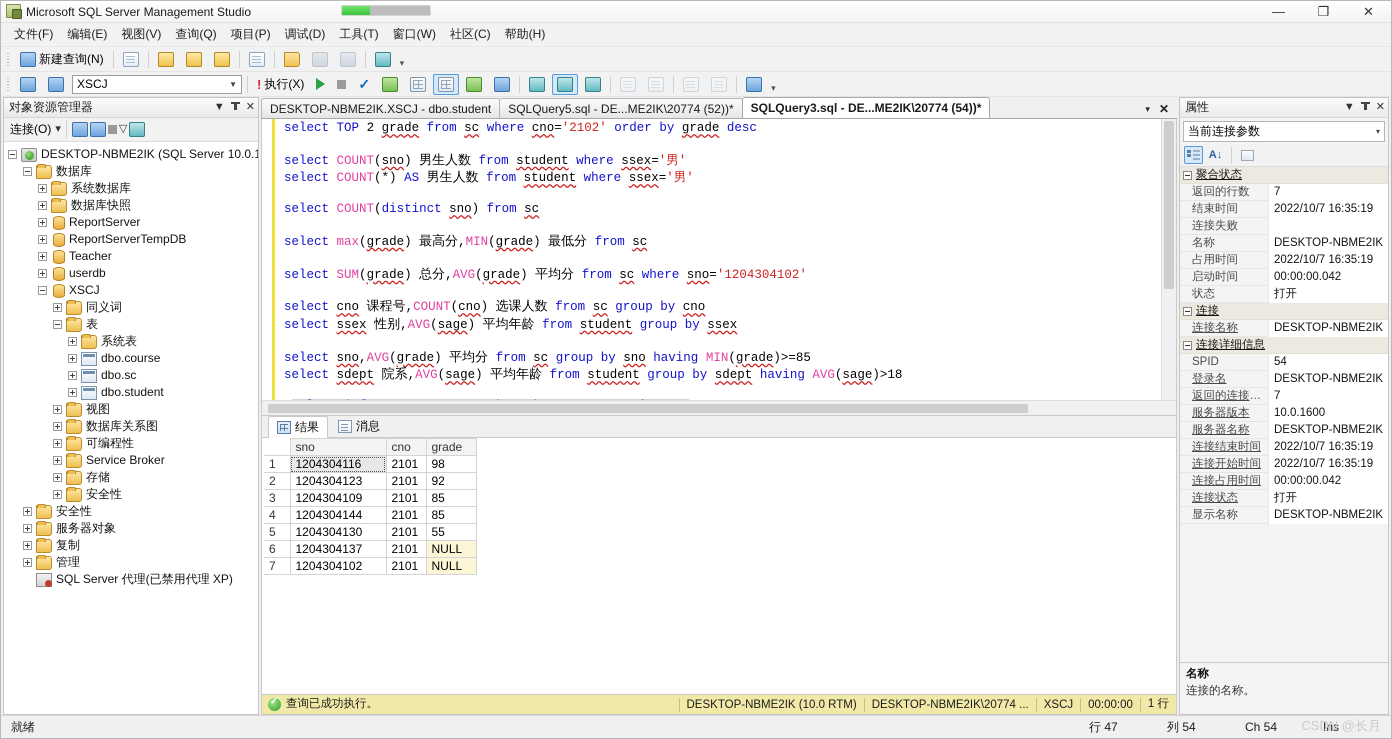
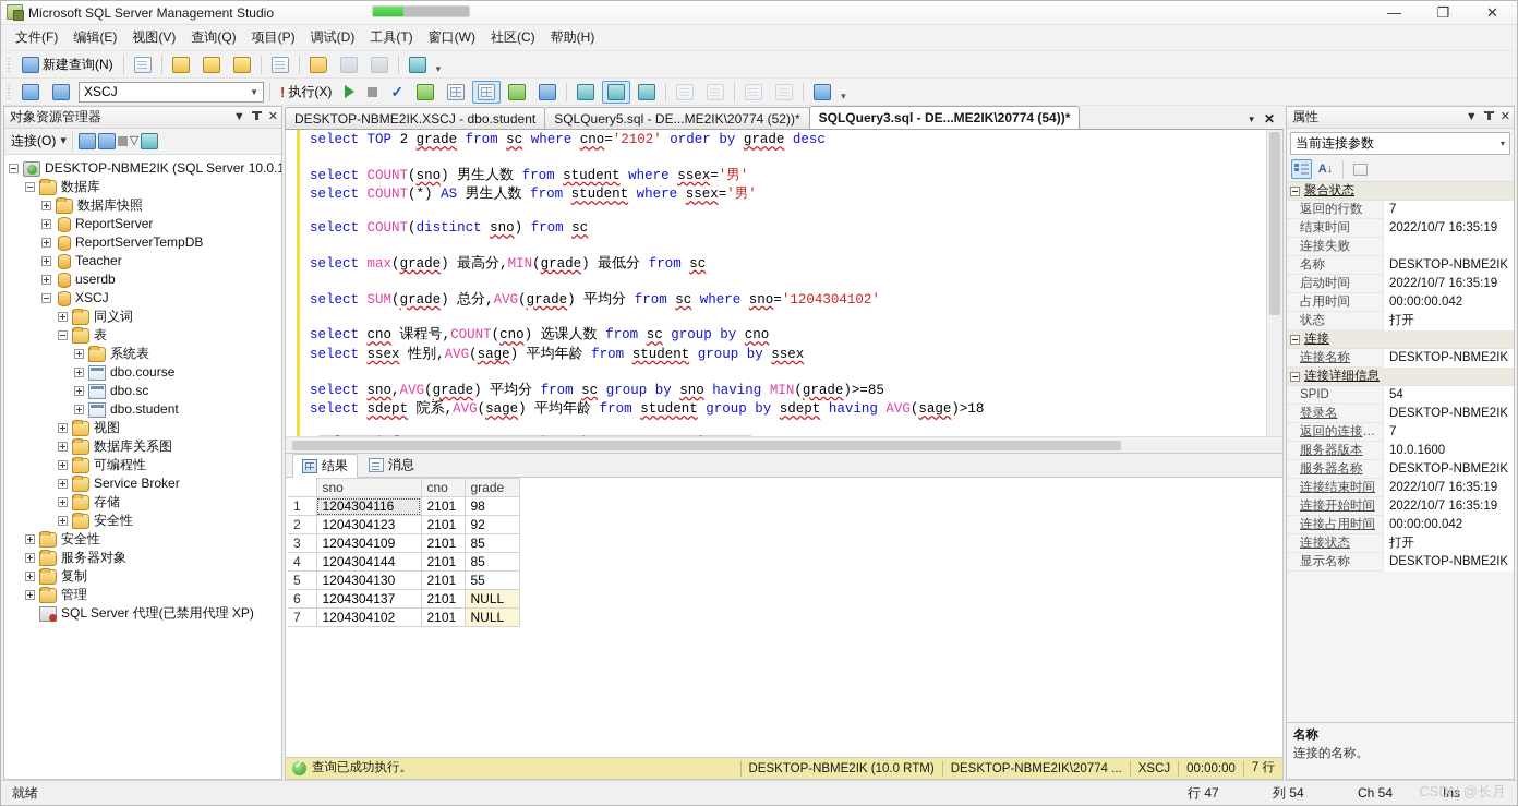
  Microsoft SQL Server Management Studio
  —
  ❐
  ✕
  文件(F)
  编辑(E)
  视图(V)
  查询(Q)
  项目(P)
  调试(D)
  工具(T)
  窗口(W)
  社区(C)
  帮助(H)
  新建查询(N)
  ▾
  XSCJ
  ▼
  !
  执行(X)
  ✓
  ▾
  对象资源管理器
  ▼
  ✕
  连接(O)
  ▾
  ▽
  DESKTOP-NBME2IK (SQL Server 10.0.1
  数据库
- 系统数据库
  数据库快照
  ReportServer
  ReportServerTempDB
  Teacher
  userdb
  XSCJ
  同义词
  表
  系统表
  dbo.course
  dbo.sc
  dbo.student
  视图
  数据库关系图
  可编程性
  Service Broker
  存储
  安全性
  安全性
  服务器对象
  复制
  管理
  SQL Server 代理(已禁用代理 XP)
  DESKTOP-NBME2IK.XSCJ - dbo.student
  SQLQuery5.sql - DE...ME2IK\20774 (52))*
  SQLQuery3.sql - DE...ME2IK\20774 (54))*
  ▾
  ✕
  select TOP 2 grade from sc where cno='2102' order by grade desc select COUNT(sno) 男生人数 from student where ssex='男' select COUNT(*) AS 男生人数 from student where ssex='男' select COUNT(distinct sno) from sc select max(grade) 最高分,MIN(grade) 最低分 from sc select SUM(grade) 总分,AVG(grade) 平均分 from sc where sno='1204304102' select cno 课程号,COUNT(cno) 选课人数 from sc group by cno select ssex 性别,AVG(sage) 平均年龄 from student group by ssex select sno,AVG(grade) 平均分 from sc group by sno having MIN(grade)>=85 select sdept 院系,AVG(sage) 平均年龄 from student group by sdept having AVG(sage)>18
  结果
  消息
  	sno	cno	grade
  1	1204304116	2101	98
  2	1204304123	2101	92
  3	1204304109	2101	85
  4	1204304144	2101	85
  5	1204304130	2101	55
  6	1204304137	2101	NULL
  7	1204304102	2101	NULL
  查询已成功执行。
  DESKTOP-NBME2IK (10.0 RTM)
  DESKTOP-NBME2IK\20774 ...
  XSCJ
  00:00:00
- 1 行
+ 7 行
  属性
  ▼
  ✕
  当前连接参数
  ▾
  A↓
  聚合状态
  返回的行数
  7
  结束时间
  2022/10/7 16:35:19
  连接失败
  名称
  DESKTOP-NBME2IK
- 占用时间
+ 启动时间
  2022/10/7 16:35:19
- 启动时间
+ 占用时间
  00:00:00.042
  状态
  打开
  连接
  连接名称
  DESKTOP-NBME2IK
  连接详细信息
  SPID
  54
  登录名
  DESKTOP-NBME2IK
  返回的连接行数
  7
  服务器版本
  10.0.1600
  服务器名称
  DESKTOP-NBME2IK
  连接结束时间
  2022/10/7 16:35:19
  连接开始时间
  2022/10/7 16:35:19
  连接占用时间
  00:00:00.042
  连接状态
  打开
  显示名称
  DESKTOP-NBME2IK
  名称
  连接的名称。
  就绪
  行 47
  列 54
  Ch 54
  Ins
  CSDN @长月
